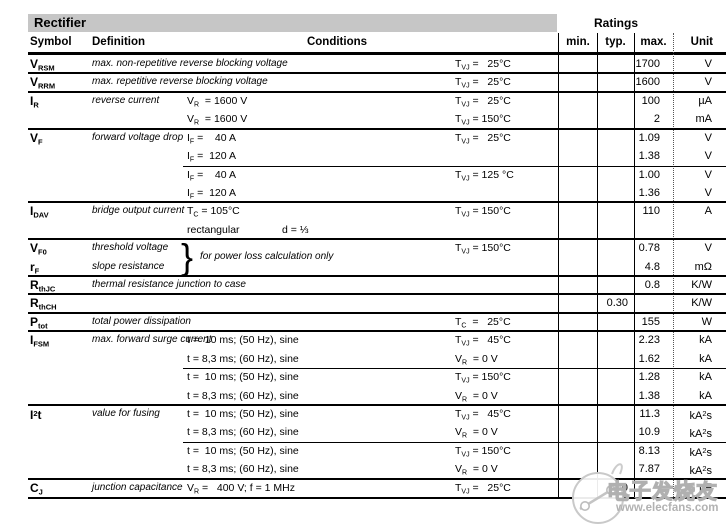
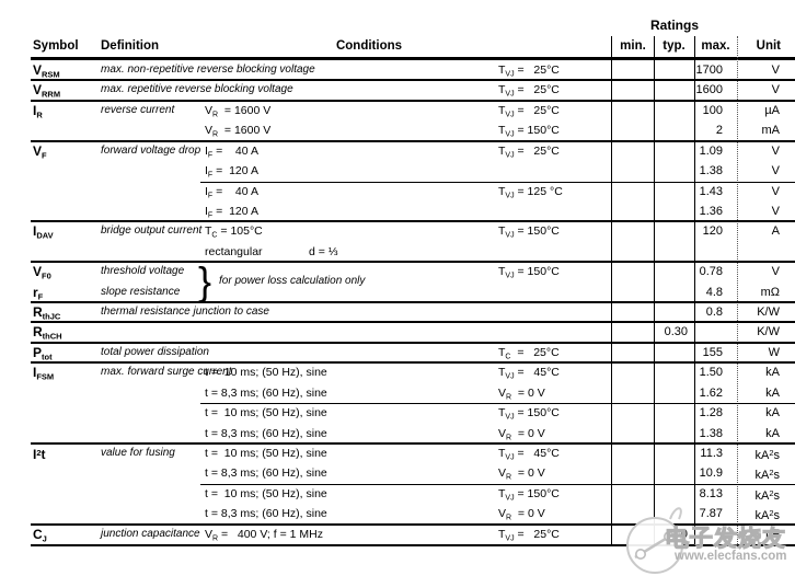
- Rectifier
  Ratings
  Symbol
  Definition
  Conditions
  min.
  typ.
  max.
  Unit
  VRSM
  max. non-repetitive reverse blocking voltage
  T = 25°C
  1700
  V
  VRRM
  max. repetitive reverse blocking voltage
  T = 25°C
  1600
  V
  IR
  reverse current
  V = 1600 V
  T = 25°C
  100
  µA
  V = 1600 V
  T = 150°C
  2
  mA
  VF
  forward voltage drop
  I = 40 A
  T = 25°C
  1.09
  V
  I = 120 A
  1.38
  V
  I = 40 A
  T = 125 °C
- 1.00
+ 1.43
  V
  I = 120 A
  1.36
  V
  IDAV
  bridge output current
  T = 105°C
  T = 150°C
- 110
+ 120
  A
  rectangular
  d = ⅓
  VF0
  threshold voltage
  T = 150°C
  0.78
  V
  rF
  slope resistance
  4.8
  mΩ
  RthJC
  thermal resistance junction to case
  0.8
  K/W
  RthCH
  0.30
  K/W
  Ptot
  total power dissipation
  T = 25°C
  155
  W
  IFSM
  max. forward surge current
  t = 10 ms; (50 Hz), sine
  T = 45°C
- 2.23
+ 1.50
  kA
  t = 8,3 ms; (60 Hz), sine
  V = 0 V
  1.62
  kA
  t = 10 ms; (50 Hz), sine
  T = 150°C
  1.28
  kA
  t = 8,3 ms; (60 Hz), sine
  V = 0 V
  1.38
  kA
  I2t
  value for fusing
  t = 10 ms; (50 Hz), sine
  T = 45°C
  11.3
  kA2s
  t = 8,3 ms; (60 Hz), sine
  V = 0 V
  10.9
  kA2s
  t = 10 ms; (50 Hz), sine
  T = 150°C
  8.13
  kA2s
  t = 8,3 ms; (60 Hz), sine
  V = 0 V
  7.87
  kA2s
  CJ
  junction capacitance
  V = 400 V; f = 1 MHz
  T = 25°C
  pF
  }
  for power loss calculation only
  电子发烧友
  www.elecfans.com
